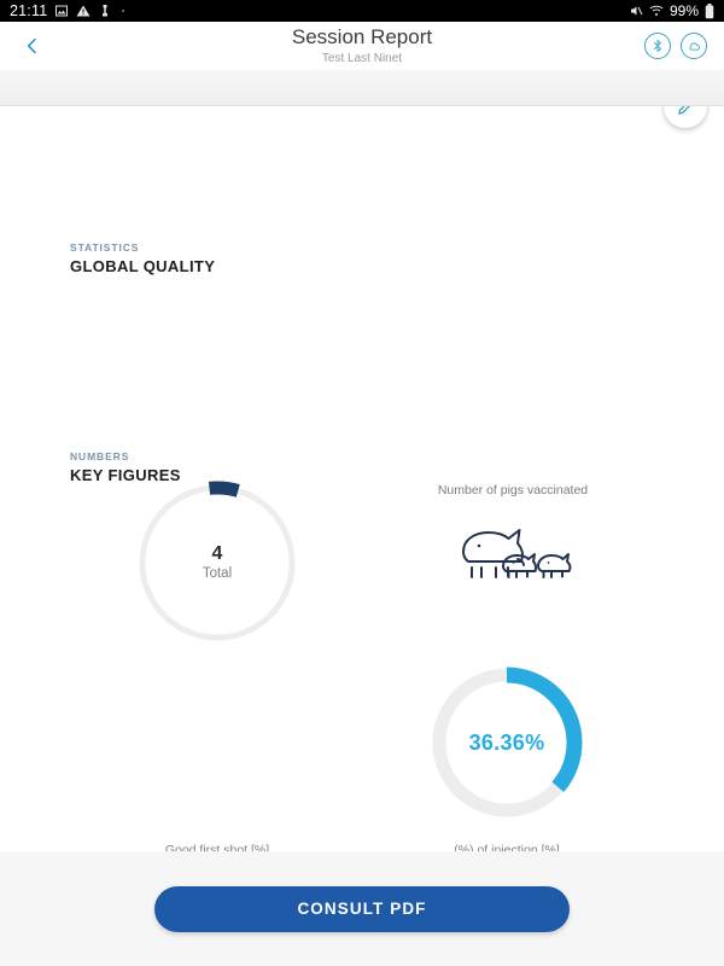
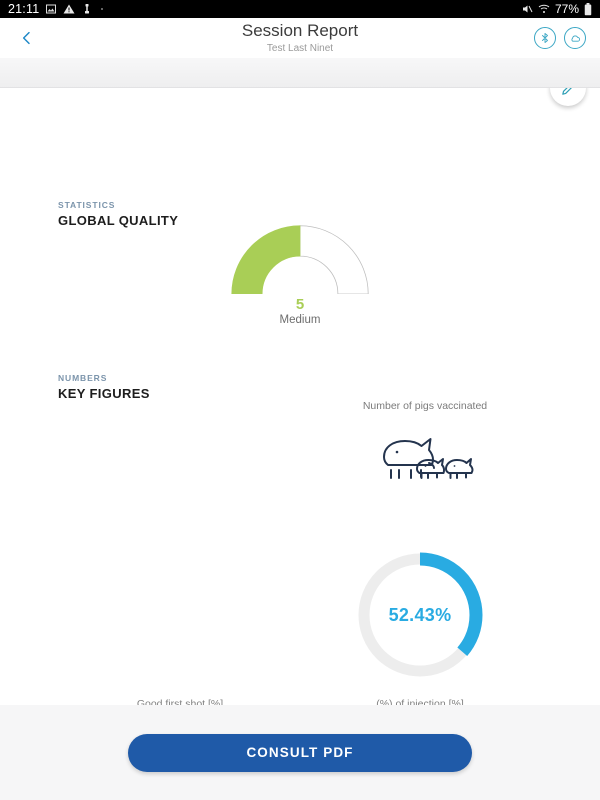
  21:11
- 99%
+ 77%
  Session Report
  Test Last Ninet
  STATISTICS
  GLOBAL QUALITY
+ 5
+ Medium
  NUMBERS
  KEY FIGURES
- 4
- Total
  Number of pigs vaccinated
  Good first shot [%]
- 36.36%
+ 52.43%
  (%) of injection [%]
  CONSULT PDF
